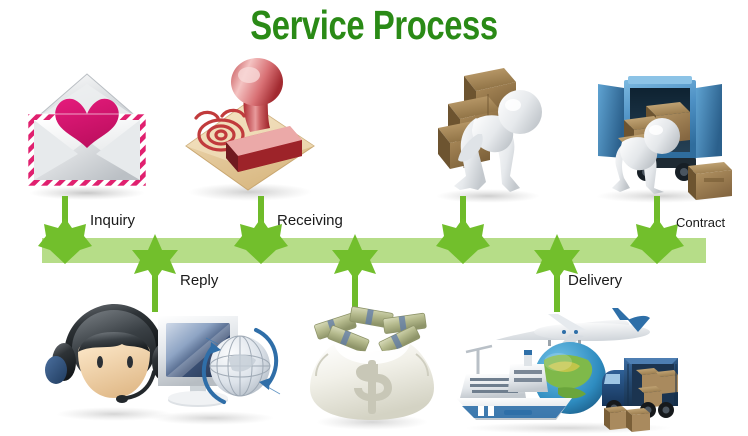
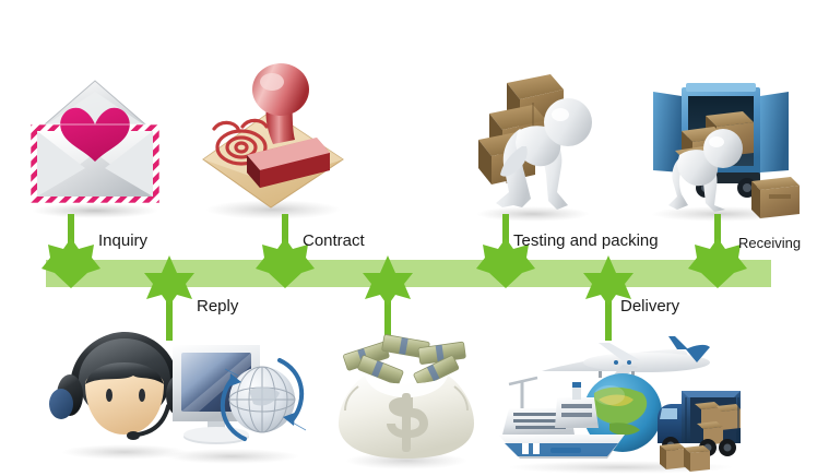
- Service Process
  Inquiry
  Reply
- Receiving
+ Contract
+ Testing and packing
  Delivery
- Contract
+ Receiving
